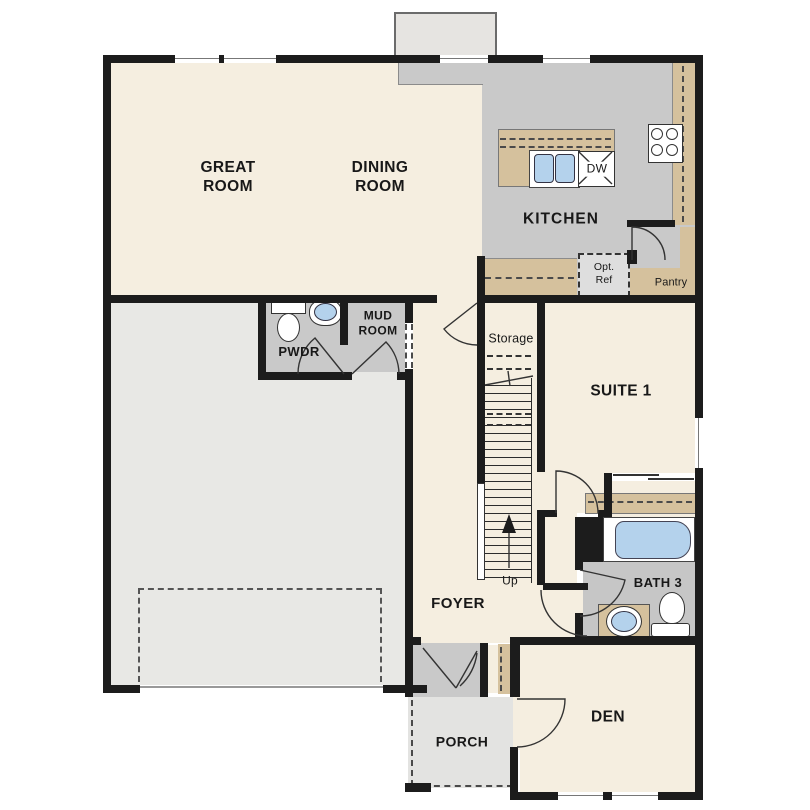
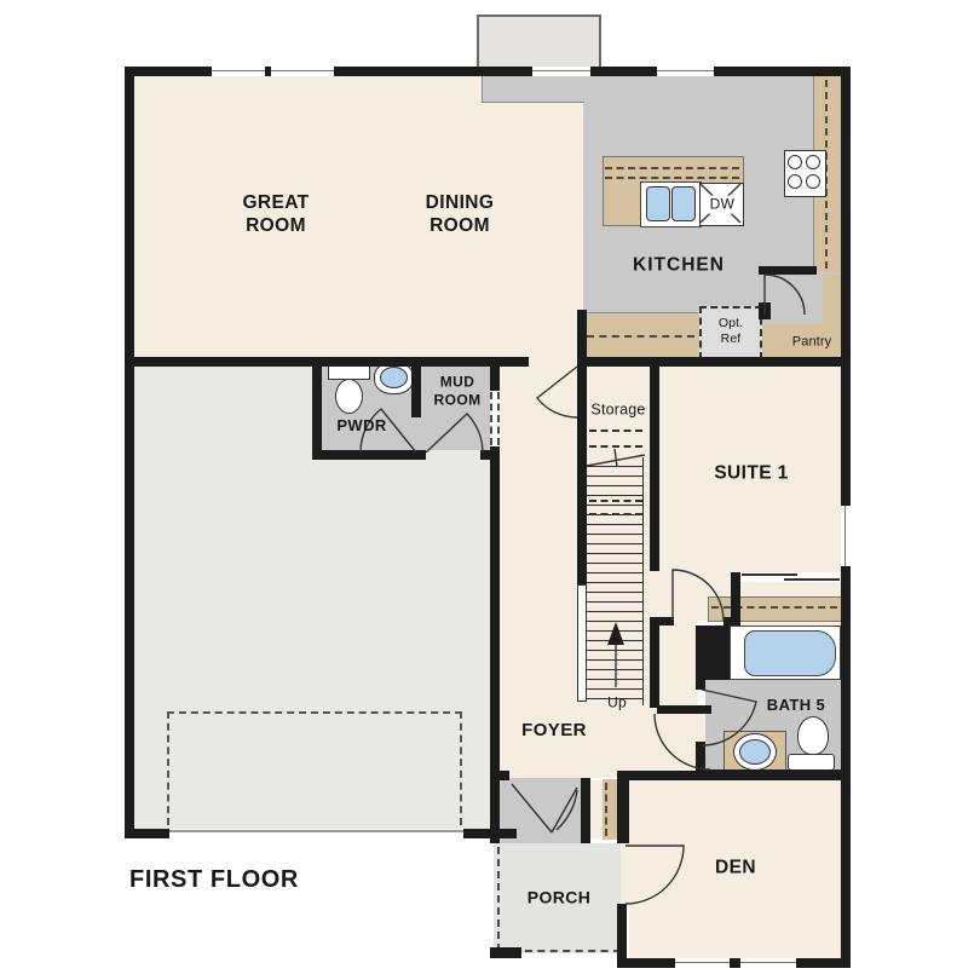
  GREAT
  ROOM
  DINING
  ROOM
  KITCHEN
  DW
  Opt.
  Ref
  Pantry
  MUD
  ROOM
  PWDR
  Storage
  SUITE 1
  FOYER
  Up
- BATH 3
+ BATH 5
  DEN
  PORCH
+ FIRST FLOOR
